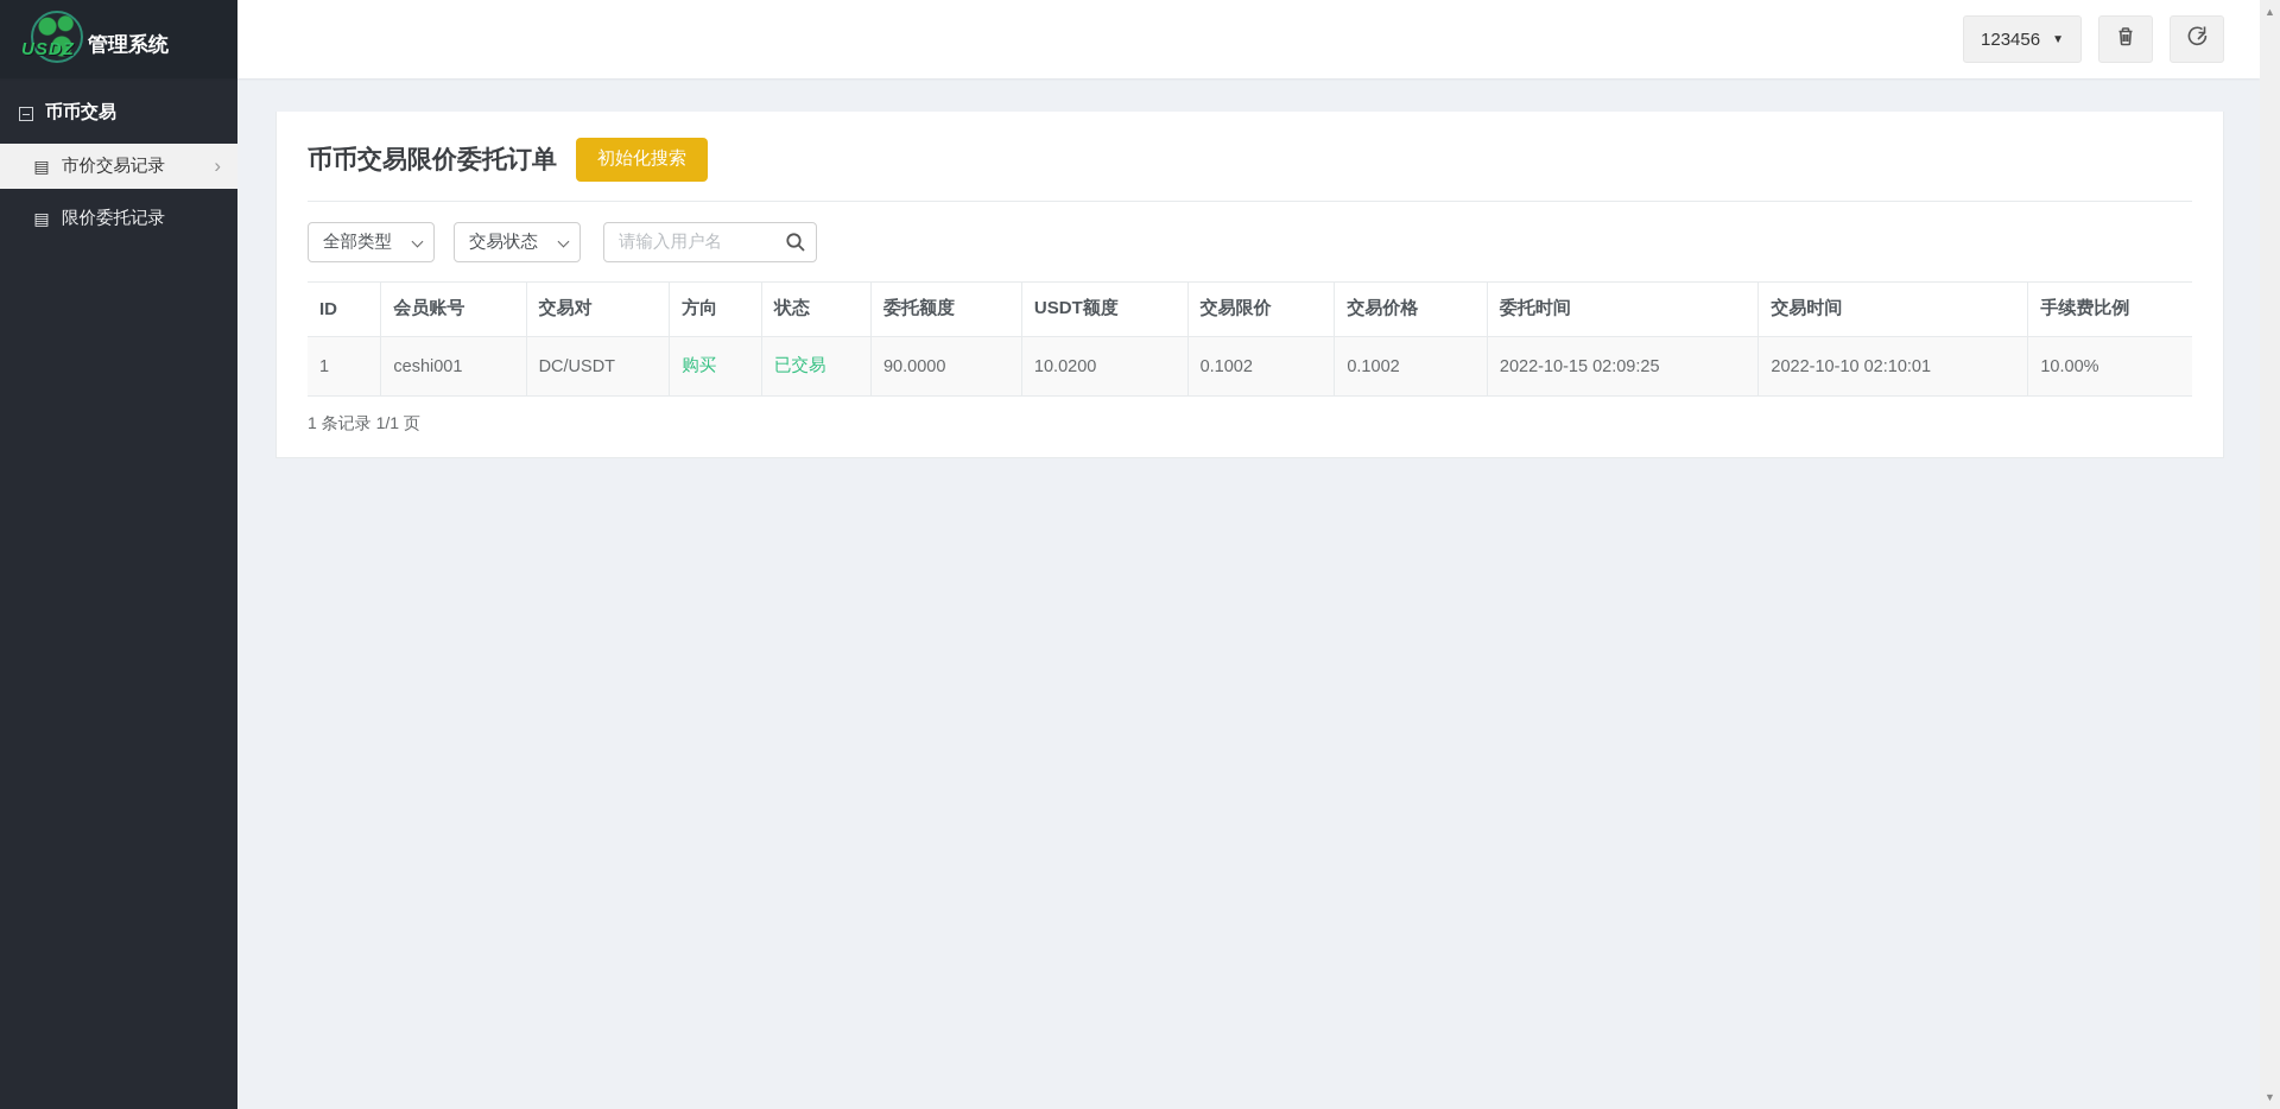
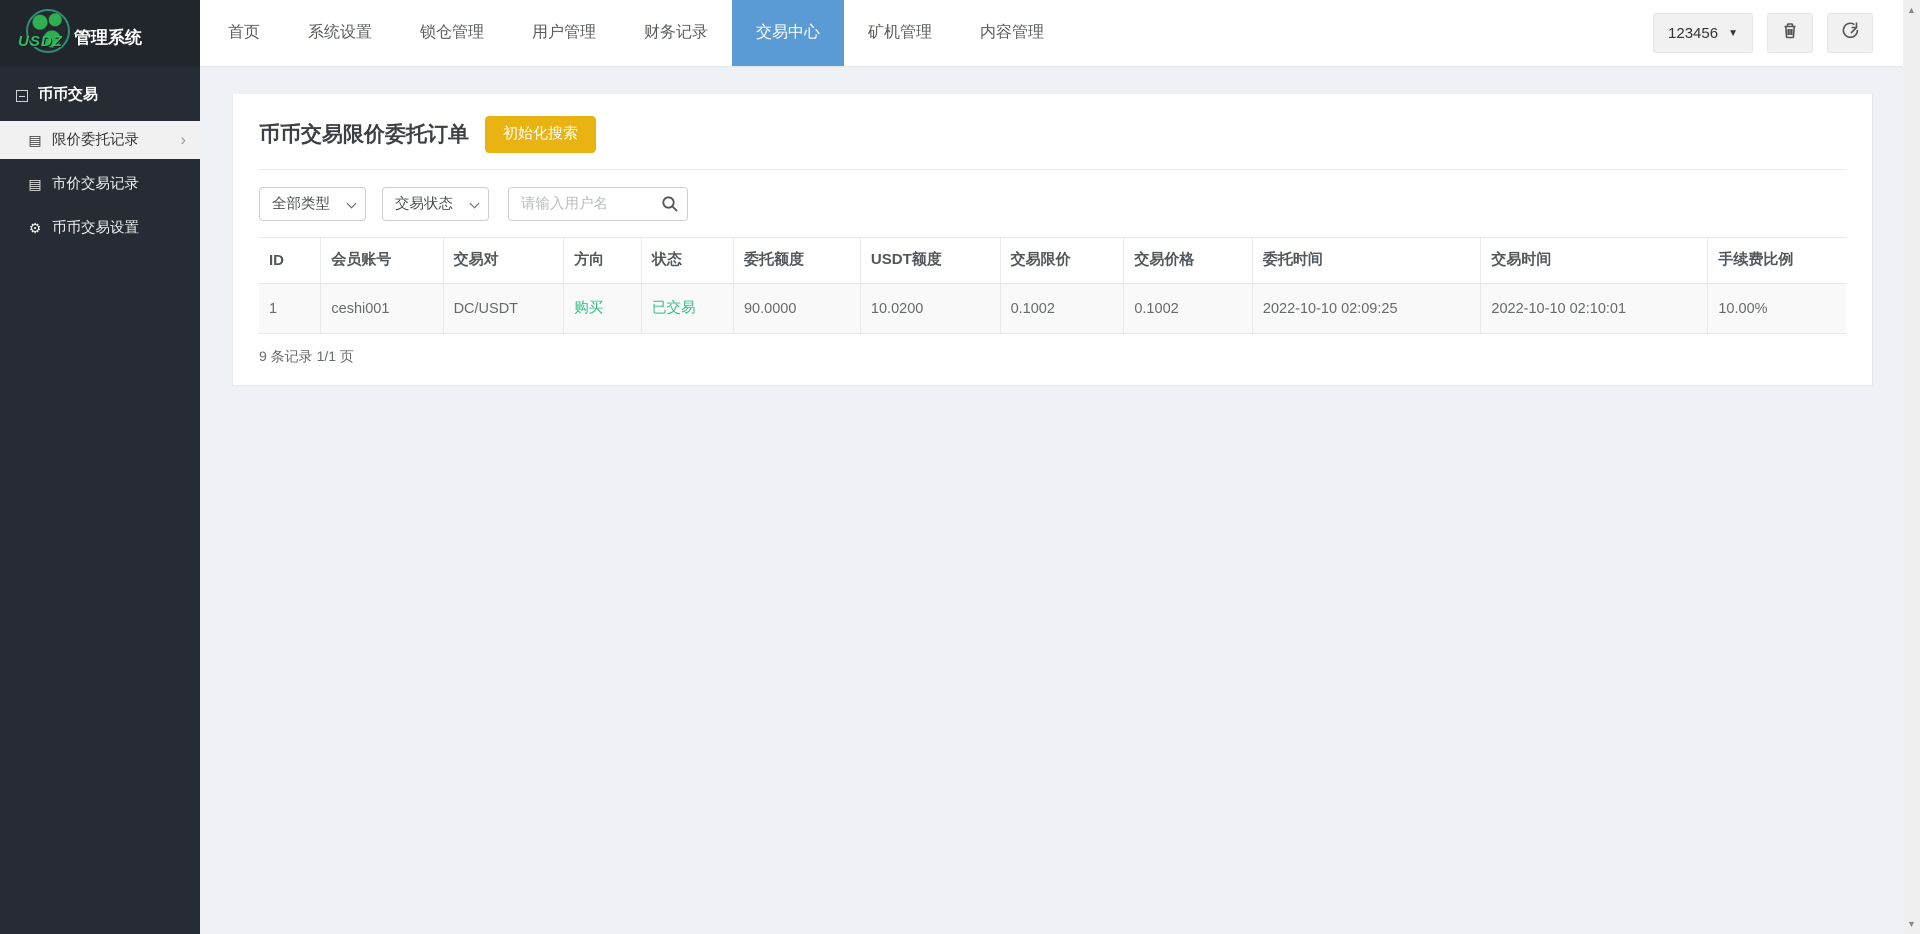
  USDZ
  管理系统
+ 首页
+ 系统设置
+ 锁仓管理
+ 用户管理
+ 财务记录
+ 交易中心
+ 矿机管理
+ 内容管理
  123456
  ▼
  币币交易
  ▤
- 市价交易记录
+ 限价委托记录
  ›
  ▤
- 限价委托记录
+ 市价交易记录
+ ⚙
+ 币币交易设置
  币币交易限价委托订单
  初始化搜索
  全部类型
  交易状态
  请输入用户名
  ID	会员账号	交易对	方向	状态	委托额度	USDT额度	交易限价	交易价格	委托时间	交易时间	手续费比例
- 1	ceshi001	DC/USDT	购买	已交易	90.0000	10.0200	0.1002	0.1002	2022-10-15 02:09:25	2022-10-10 02:10:01	10.00%
+ 1	ceshi001	DC/USDT	购买	已交易	90.0000	10.0200	0.1002	0.1002	2022-10-10 02:09:25	2022-10-10 02:10:01	10.00%
- 1 条记录 1/1 页
+ 9 条记录 1/1 页
  ▲
  ▼
